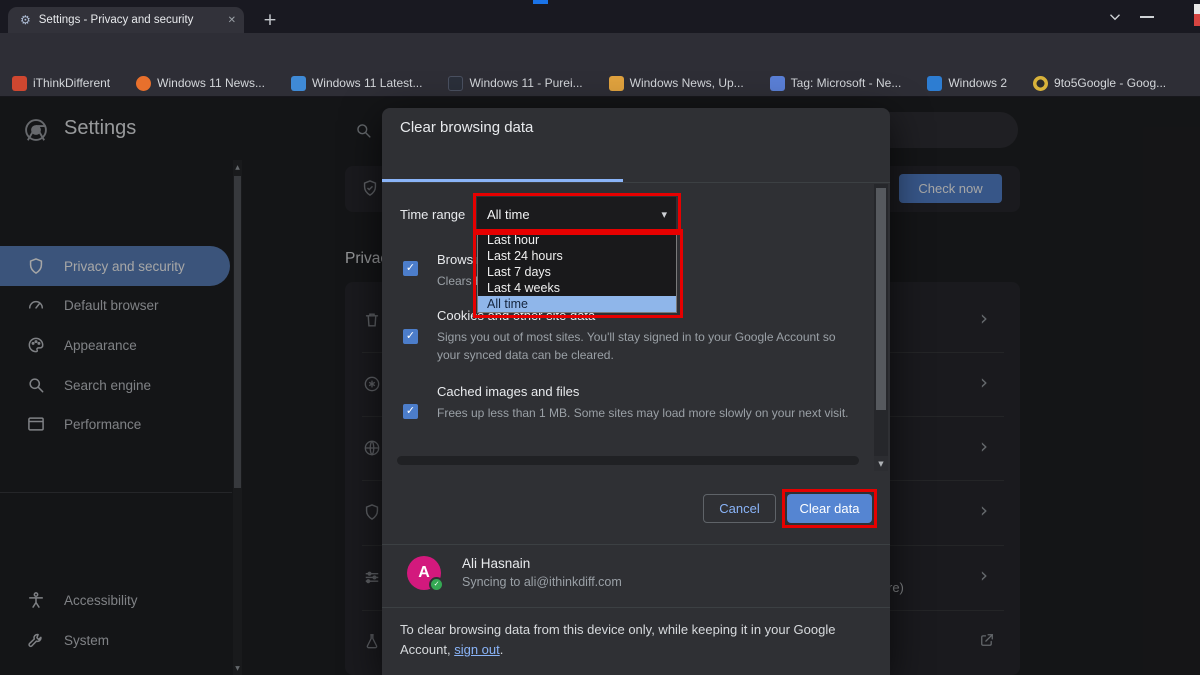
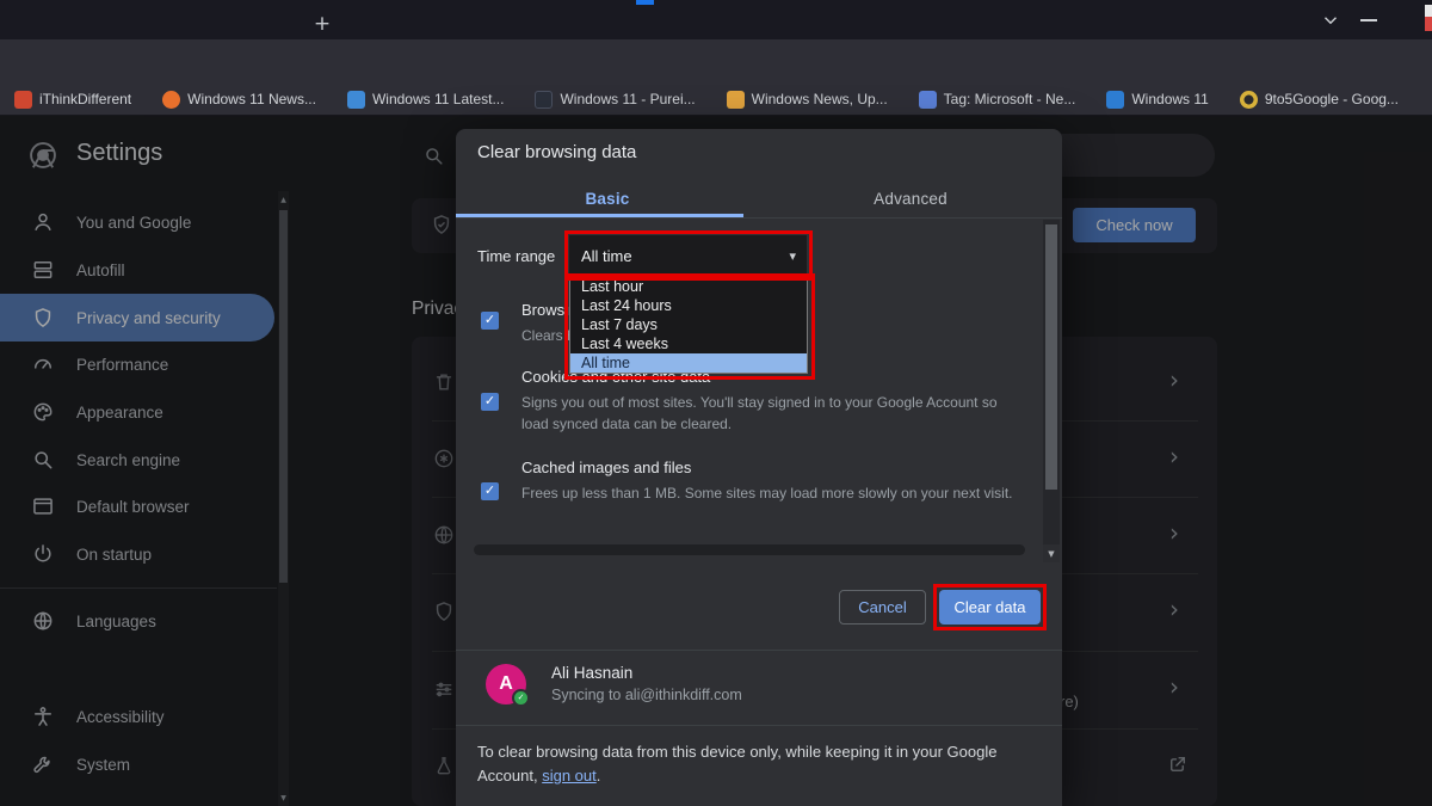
- ⚙
- Settings - Privacy and security
- ✕
  +
  iThinkDifferent
  Windows 11 News...
  Windows 11 Latest...
  Windows 11 - Purei...
  Windows News, Up...
  Tag: Microsoft - Ne...
- Windows 2
+ Windows 11
  9to5Google - Goog...
  Settings
+ You and Google
+ Autofill
  Privacy and security
- Default browser
+ Performance
  Appearance
  Search engine
- Performance
+ Default browser
+ On startup
+ Languages
  Accessibility
  System
  Check now
  ›
  ›
  ›
  ›
  ›
  re)
  Clear browsing data
+ Basic
+ Advanced
  Time range
  All time
  ▾
  ✓
  ✓
  Cookies and other site data
- Signs you out of most sites. You'll stay signed in to your Google Account so your synced data can be cleared.
+ Signs you out of most sites. You'll stay signed in to your Google Account so load synced data can be cleared.
  ✓
  Cached images and files
  Frees up less than 1 MB. Some sites may load more slowly on your next visit.
  Last hour
  Last 24 hours
  Last 7 days
  Last 4 weeks
  All time
  ▼
  Cancel
  Clear data
  A
  ✓
  Ali Hasnain
  Syncing to ali@ithinkdiff.com
  To clear browsing data from this device only, while keeping it in your Google Account, sign out.
